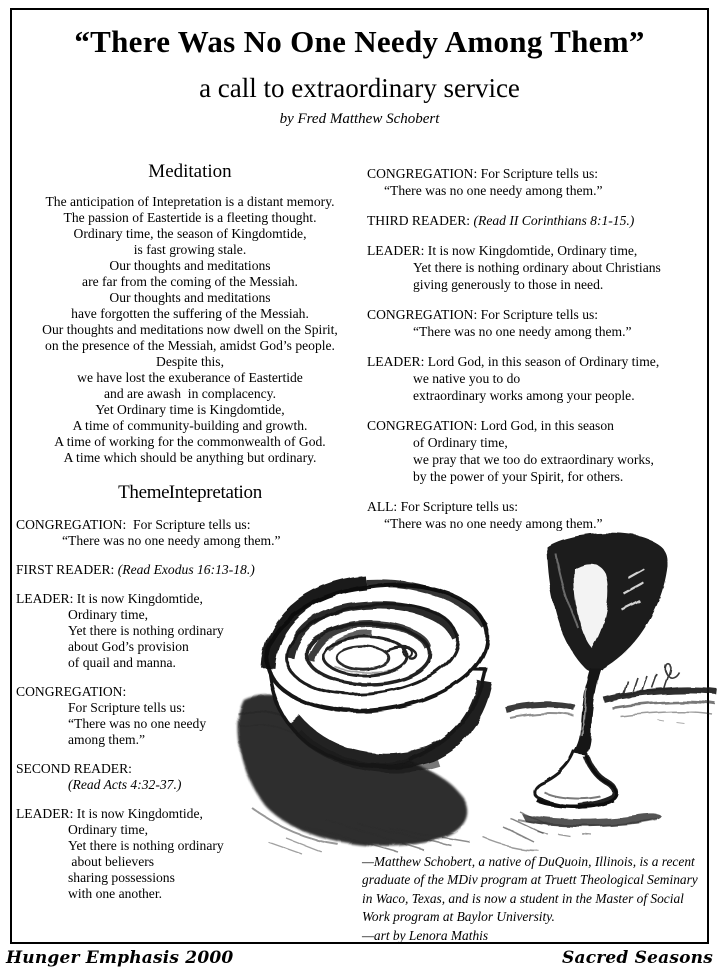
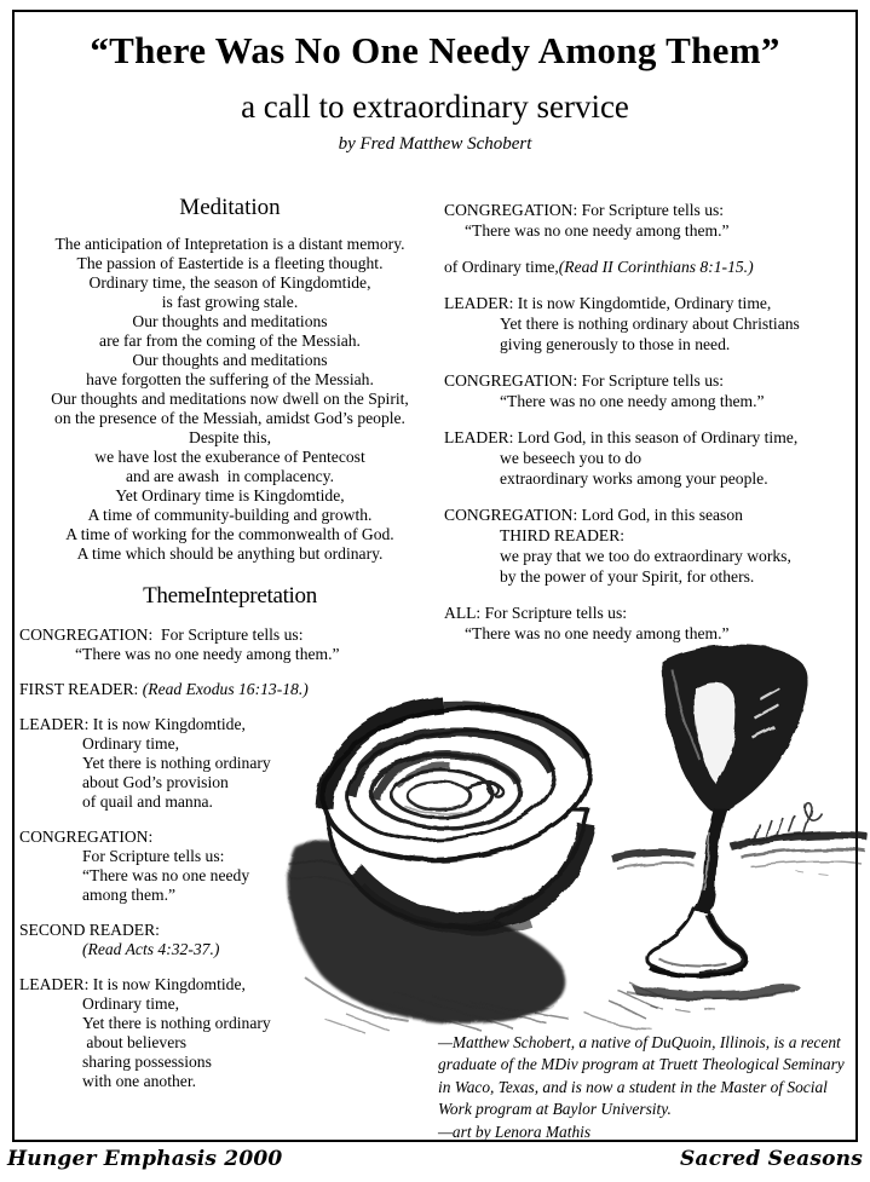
  “There Was No One Needy Among Them”
  a call to extraordinary service
  by Fred Matthew Schobert
  Meditation
  The anticipation of Intepretation is a distant memory.
  The passion of Eastertide is a fleeting thought.
  Ordinary time, the season of Kingdomtide,
  is fast growing stale.
  Our thoughts and meditations
  are far from the coming of the Messiah.
  Our thoughts and meditations
  have forgotten the suffering of the Messiah.
  Our thoughts and meditations now dwell on the Spirit,
  on the presence of the Messiah, amidst God’s people.
  Despite this,
- we have lost the exuberance of Eastertide
+ we have lost the exuberance of Pentecost
  and are awash in complacency.
  Yet Ordinary time is Kingdomtide,
  A time of community-building and growth.
  A time of working for the commonwealth of God.
  A time which should be anything but ordinary.
  Theme Intepretation
  CONGREGATION: For Scripture tells us:
  “There was no one needy among them.”
  FIRST READER: (Read Exodus 16:13-18.)
  LEADER: It is now Kingdomtide,
  Ordinary time,
  Yet there is nothing ordinary
  about God’s provision
  of quail and manna.
  CONGREGATION:
  For Scripture tells us:
  “There was no one needy
  among them.”
  SECOND READER:
  (Read Acts 4:32-37.)
  LEADER: It is now Kingdomtide,
  Ordinary time,
  Yet there is nothing ordinary
  about believers
  sharing possessions
  with one another.
  CONGREGATION: For Scripture tells us:
  “There was no one needy among them.”
- THIRD READER: (Read II Corinthians 8:1-15.)
+ of Ordinary time,(Read II Corinthians 8:1-15.)
  LEADER: It is now Kingdomtide, Ordinary time,
  Yet there is nothing ordinary about Christians
  giving generously to those in need.
  CONGREGATION: For Scripture tells us:
  “There was no one needy among them.”
  LEADER: Lord God, in this season of Ordinary time,
- we native you to do
+ we beseech you to do
  extraordinary works among your people.
  CONGREGATION: Lord God, in this season
- of Ordinary time,
+ THIRD READER:
  we pray that we too do extraordinary works,
  by the power of your Spirit, for others.
  ALL: For Scripture tells us:
  “There was no one needy among them.”
  —Matthew Schobert, a native of DuQuoin, Illinois, is a recent
  graduate of the MDiv program at Truett Theological Seminary
  in Waco, Texas, and is now a student in the Master of Social
  Work program at Baylor University.
  —art by Lenora Mathis
  Hunger Emphasis 2000
  Sacred Seasons
